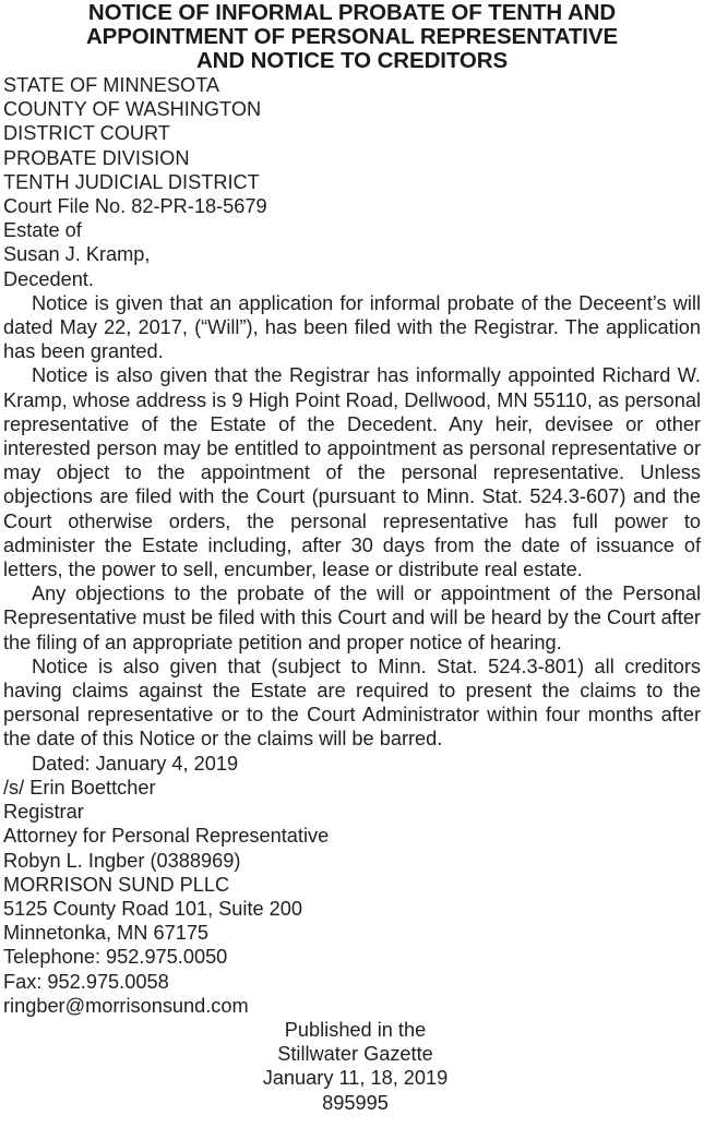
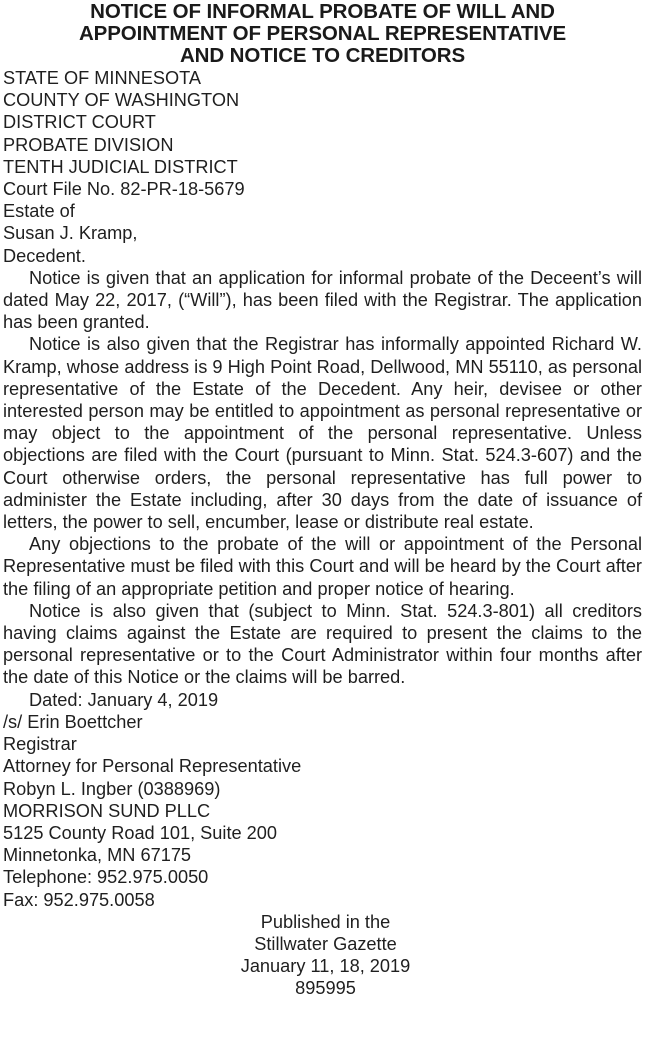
- NOTICE OF INFORMAL PROBATE OF TENTH AND
+ NOTICE OF INFORMAL PROBATE OF WILL AND
  APPOINTMENT OF PERSONAL REPRESENTATIVE
  AND NOTICE TO CREDITORS
  STATE OF MINNESOTA
  COUNTY OF WASHINGTON
  DISTRICT COURT
  PROBATE DIVISION
  TENTH JUDICIAL DISTRICT
  Court File No. 82-PR-18-5679
  Estate of
  Susan J. Kramp,
  Decedent.
  Notice is given that an application for informal probate of the Dece­ent’s will dated May 22, 2017, (“Will”), has been filed with the Registrar. The application has been granted.
  Notice is also given that the Registrar has informally appointed Richard W. Kramp, whose address is 9 High Point Road, Dellwood, MN 55110, as personal representative of the Estate of the Decedent. Any heir, devisee or other interested person may be entitled to appointment as personal representative or may object to the appointment of the personal represen­tative. Unless objections are filed with the Court (pursuant to Minn. Stat. 524.3-607) and the Court otherwise orders, the personal representative has full power to administer the Estate including, after 30 days from the date of issuance of letters, the power to sell, encumber, lease or distribute real estate.
  Any objections to the probate of the will or appointment of the Personal Representative must be filed with this Court and will be heard by the Court after the filing of an appropriate petition and proper notice of hearing.
  Notice is also given that (subject to Minn. Stat. 524.3-801) all creditors having claims against the Estate are required to present the claims to the personal representative or to the Court Administrator within four months after the date of this Notice or the claims will be barred.
  Dated: January 4, 2019
  /s/ Erin Boettcher
  Registrar
  Attorney for Personal Representative
  Robyn L. Ingber (0388969)
  MORRISON SUND PLLC
  5125 County Road 101, Suite 200
  Minnetonka, MN 67175
  Telephone: 952.975.0050
  Fax: 952.975.0058
- ringber@morrisonsund.com
  Published in the
  Stillwater Gazette
  January 11, 18, 2019
  895995
